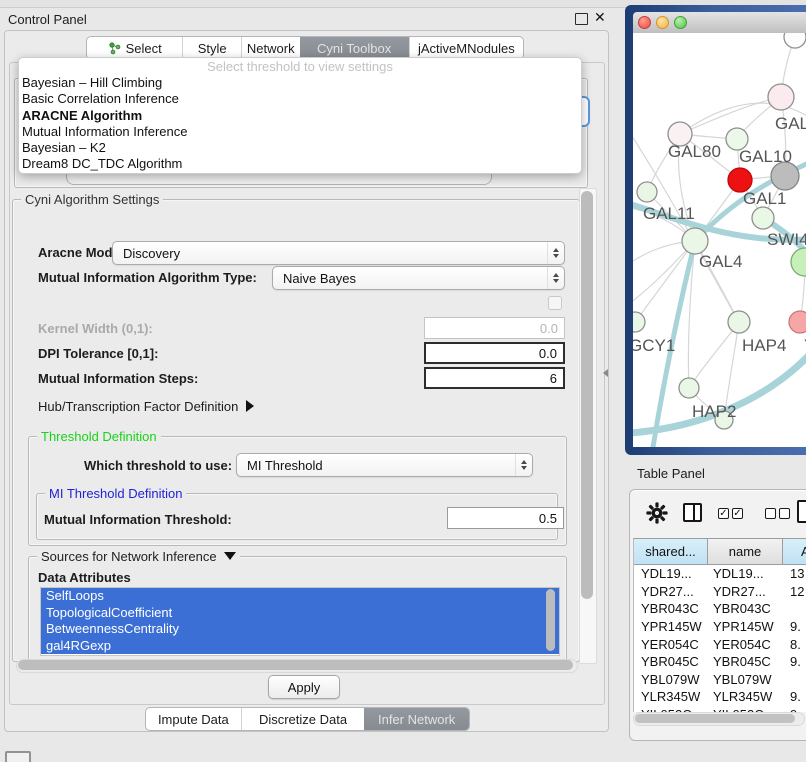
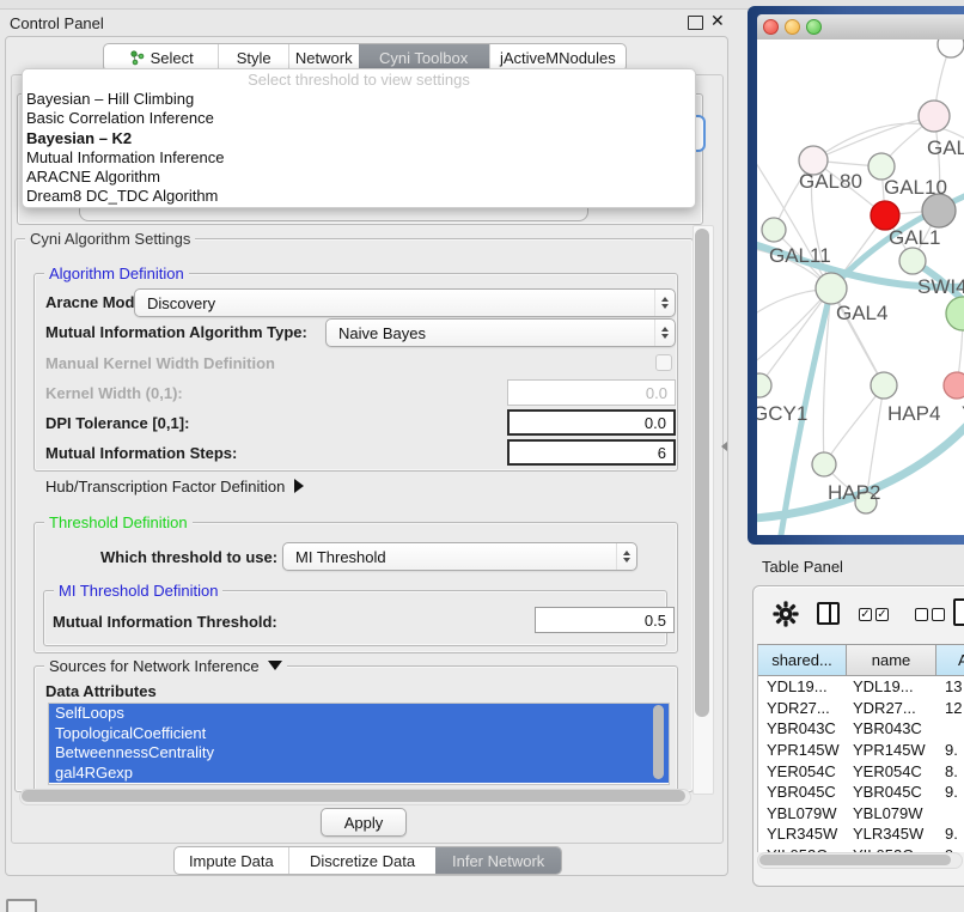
  Control Panel
  ✕
  Select
  Style
  Network
  Cyni Toolbox
  jActiveMNodules
  Select threshold to view settings
  Bayesian – Hill Climbing
  Basic Correlation Inference
- ARACNE Algorithm
+ Bayesian – K2
  Mutual Information Inference
- Bayesian – K2
+ ARACNE Algorithm
  Dream8 DC_TDC Algorithm
  Cyni Algorithm Settings
+ Algorithm Definition
  Aracne Mod
  Discovery
  Mutual Information Algorithm Type:
  Naive Bayes
+ Manual Kernel Width Definition
  Kernel Width (0,1):
  0.0
  DPI Tolerance [0,1]:
  0.0
  Mutual Information Steps:
  6
  Hub/Transcription Factor Definition
  Threshold Definition
  Which threshold to use:
  MI Threshold
  MI Threshold Definition
  Mutual Information Threshold:
  0.5
  Sources for Network Inference
  Data Attributes
  SelfLoops
  TopologicalCoefficient
  BetweennessCentrality
  gal4RGexp
  Apply
  Impute Data
  Discretize Data
  Infer Network
  GAL
  GAL80
  GAL10
  GAL1
  GAL11
  SWI4
  GAL4
  GCY1
  HAP4
  HAP2
  Table Panel
  ✓
  ✓
  shared...
  name
  A
  YDL19...
  YDL19...
  13
  YDR27...
  YDR27...
  12
  YBR043C
  YBR043C
  YPR145W
  YPR145W
  9.
  YER054C
  YER054C
  8.
  YBR045C
  YBR045C
  9.
  YBL079W
  YBL079W
  YLR345W
  YLR345W
  9.
